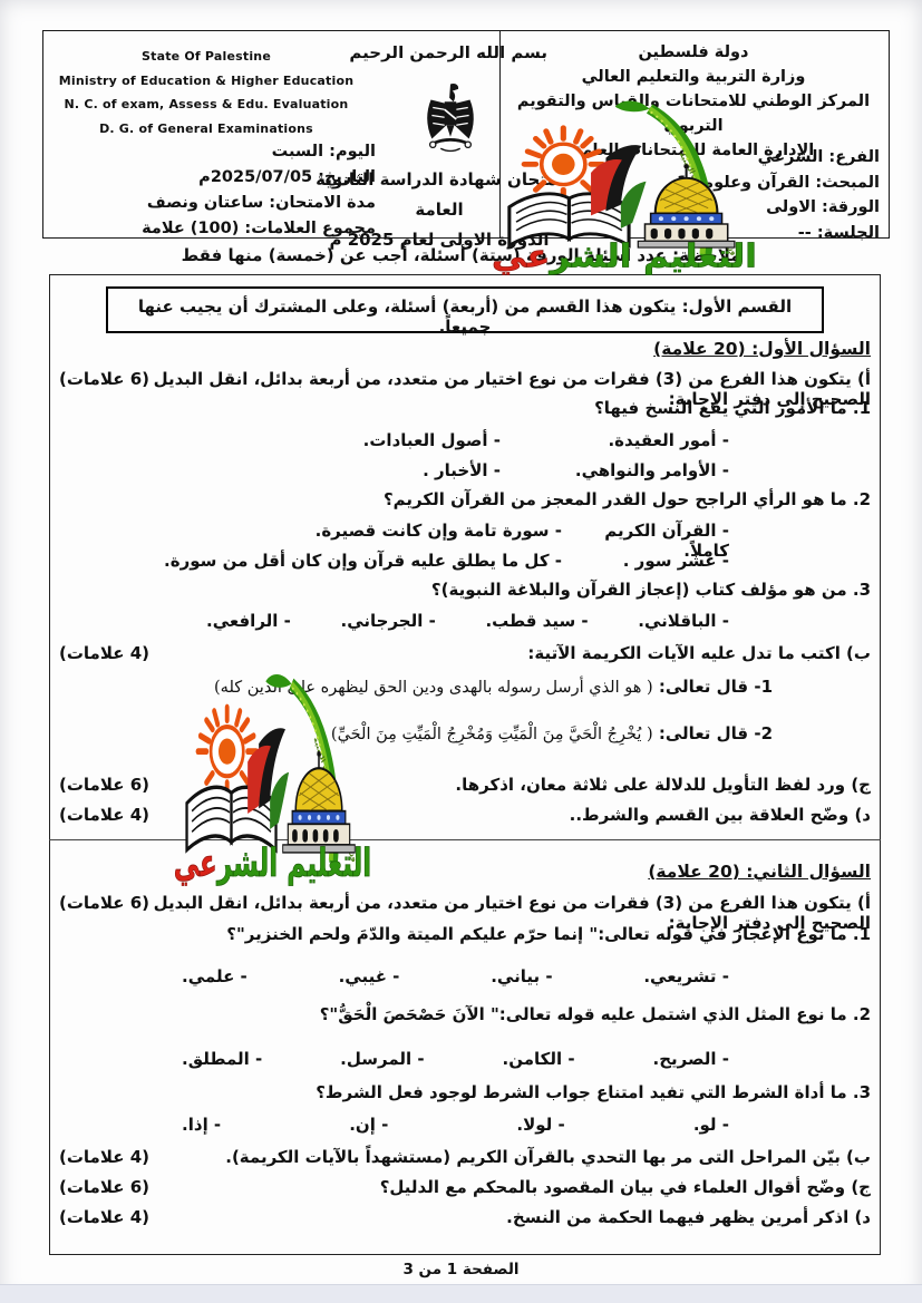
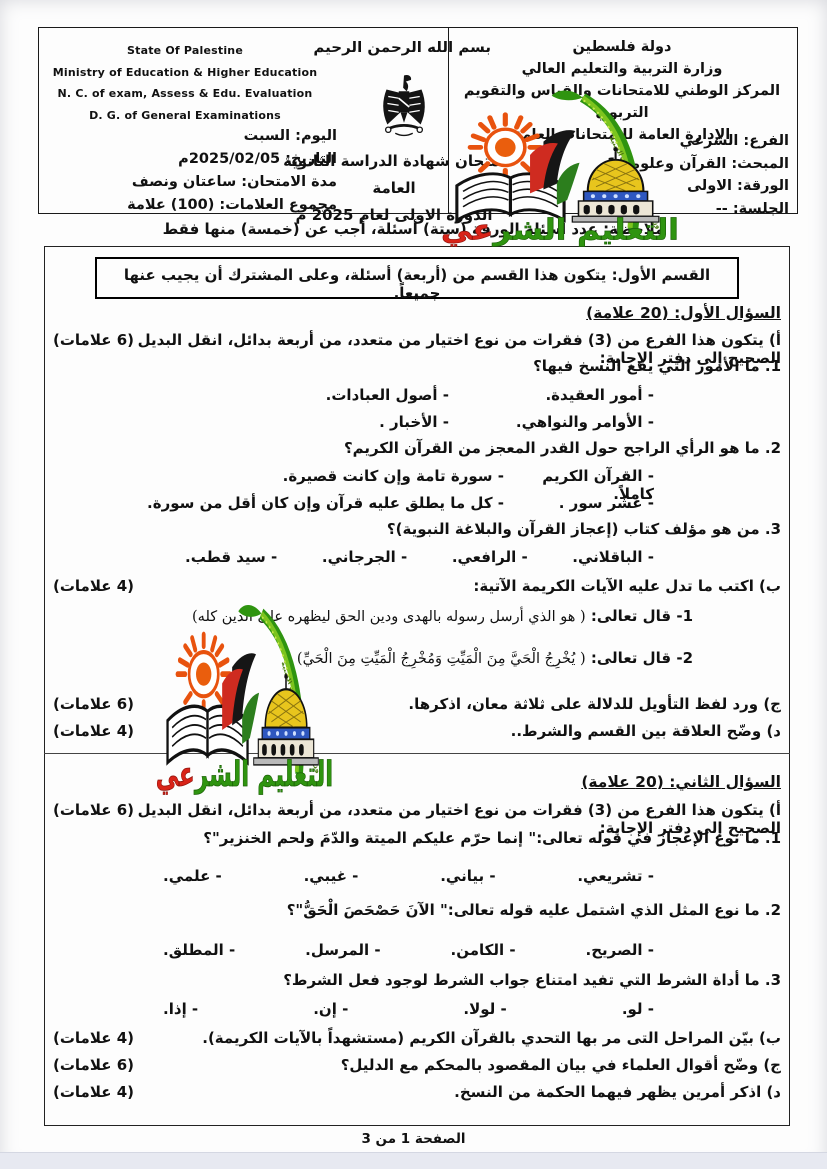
  State Of Palestine
  Ministry of Education & Higher Education
  N. C. of exam, Assess & Edu. Evaluation
  D. G. of General Examinations
  اليوم: السبت
- التاريخ: 2025/07/05م
+ التاريخ: 2025/02/05م
  مدة الامتحان: ساعتان ونصف
  مجموع العلامات: (100) علامة
  بسم الله الرحمن الرحيم
  تحان شهادة الدراسة الثانوية العامة
  الاولى لعام 2025 م
  دولة فلسطين
  وزارة التربية والتعليم العالي
  المركز الوطني للامتحانات والياس والتقويم التربو
  الإدارة العامة للمتحانالعم
  الفرع: الشرعي
  المبحث: القرآن وعلوم
  الورقة: الاولى
  الجلسة: --
  القسم الأول: يتكون هذا القسم من (أربعة) أسئلة، وعلى المشترك أن يجيب عنها جميعاً.
  السؤال الأول: (20 علامة)
  أ) يتكون هذا الفرع من (3) فقرات من نوع اختيار من متعدد، من أربعة بدائل، انقل البديل الصحيح إلى دفتر الإجابة:
  (6 علامات)
  1. ما الأمور التي يقع النسخ فيها؟
  - أمور العقيدة.
  - أصول العبادات.
  - الأوامر والنواهي.
  - الأخبار .
  2. ما هو الرأي الراجح حول القدر المعجز من القرآن الكريم؟
  - القرآن الكريم كاملاً.
  - سورة تامة وإن كانت قصيرة.
  - عشر سور .
  - كل ما يطلق عليه قرآن وإن كان أقل من سورة.
  3. من هو مؤلف كتاب (إعجاز القرآن والبلاغة النبوية)؟
  - الباقلاني.
- - سيد قطب.
+ - الرافعي.
  - الجرجاني.
- - الرافعي.
+ - سيد قطب.
  ب) اكتب ما تدل عليه الآيات الكريمة الآتية:
  (4 علامات)
  1- قال تعالى: ( هو الذي أرسل رسوله بالهدى ودين الحق ليظهره عل الدين كله)
  2- قال تعالى: ( يُخْرِجُ الْحَيَّ مِنَ الْمَيِّتِ وَمُخْرِجُ الْمَيِّتِ مِنَ الْحَيِّ)
  ج) ورد لفظ التأويل للدلالة على ثلاثة معان، اذكرها.
  (6 علامات)
  د) وضّح العلاقة بين القسم والشرط..
  (4 علامات)
  السؤال الثاني: (20 علامة)
  أ) يتكون هذا الفرع من (3) فقرات من نوع اختيار من متعدد، من أربعة بدائل، انقل البديل الصحيح إلى دفتر الإجابة:
  (6 علامات)
  1. ما نوع الإعجاز في قوله تعالى:" إنما حرّم عليكم الميتة والدّمَ ولحم الخنزير"؟
  - تشريعي.
  - بياني.
  - غيبي.
  - علمي.
  2. ما نوع المثل الذي اشتمل عليه قوله تعالى:" الآنَ حَصْحَصَ الْحَقُّ"؟
  - الصريح.
  - الكامن.
  - المرسل.
  - المطلق.
  3. ما أداة الشرط التي تفيد امتناع جواب الشرط لوجود فعل الشرط؟
  - لو.
  - لولا.
  - إن.
  - إذا.
  ب) بيّن المراحل التى مر بها التحدي بالقرآن الكريم (مستشهداً بالآيات الكريمة).
  (4 علامات)
  ج) وضّح أقوال العلماء في بيان المقصود بالمحكم مع الدليل؟
  (6 علامات)
  د) اذكر أمرين يظهر فيهما الحكمة من النسخ.
  (4 علامات)
  الصفحة 1 من 3
